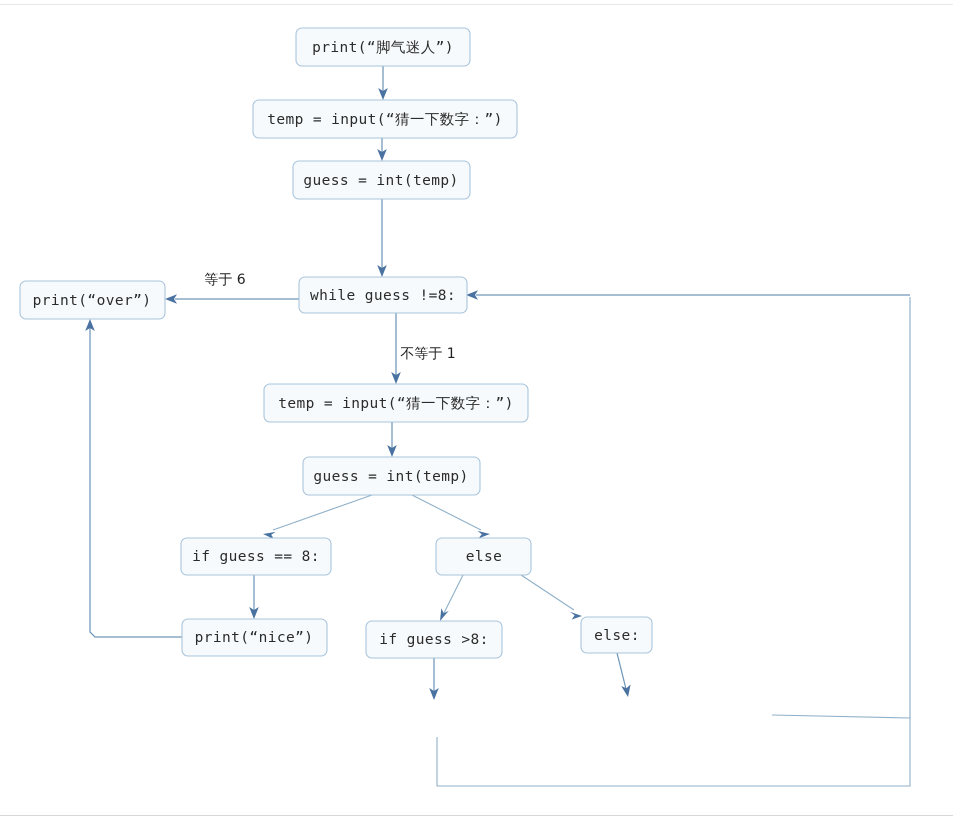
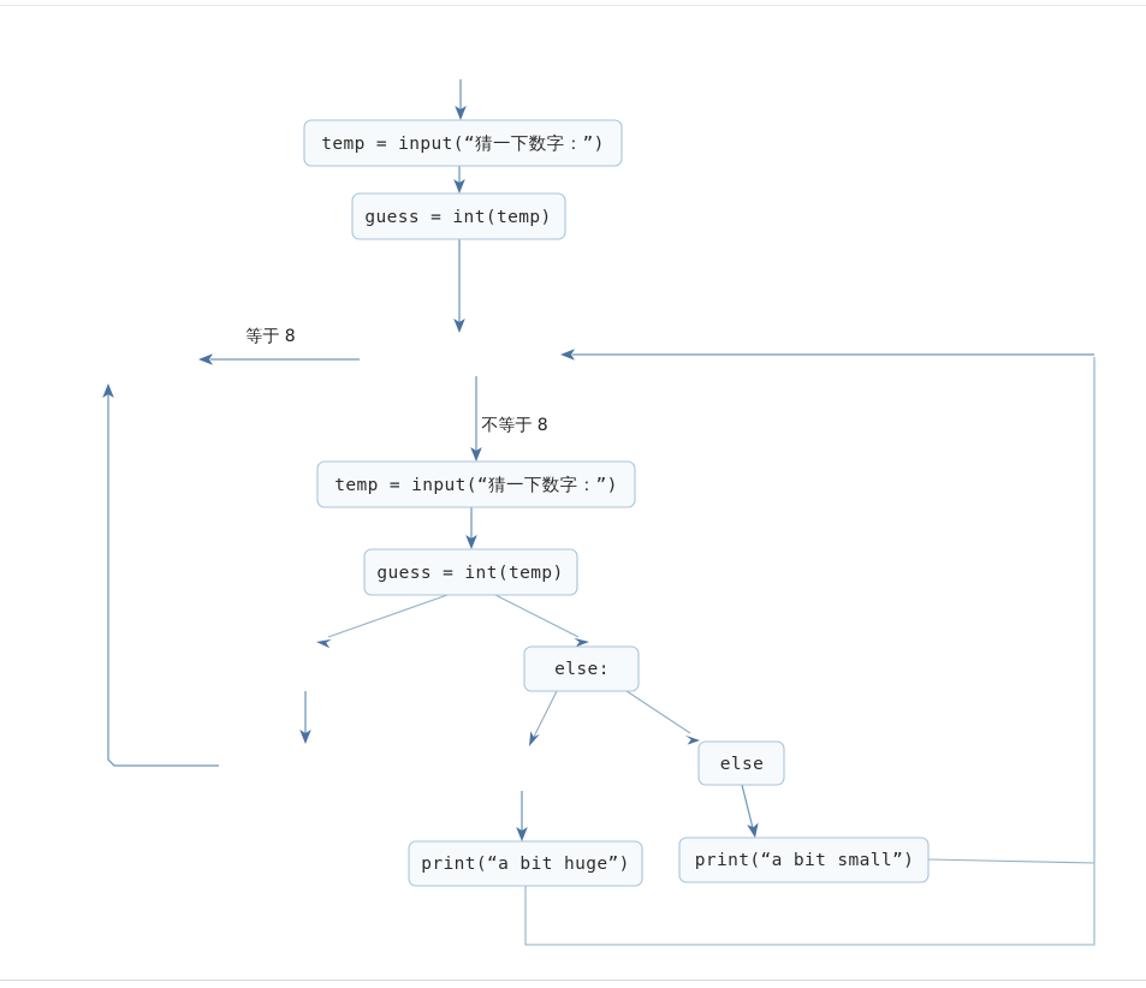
- print(“脚气迷人”)
  temp = input(“猜一下数字：”)
  guess = int(temp)
- while guess !=8:
- print(“over”)
  temp = input(“猜一下数字：”)
  guess = int(temp)
- if guess == 8:
- else
+ else:
- print(“nice”)
- if guess >8:
- else:
+ else
+ print(“a bit huge”)
+ print(“a bit small”)
- 等于 6
+ 等于 8
- 不等于 1
+ 不等于 8
